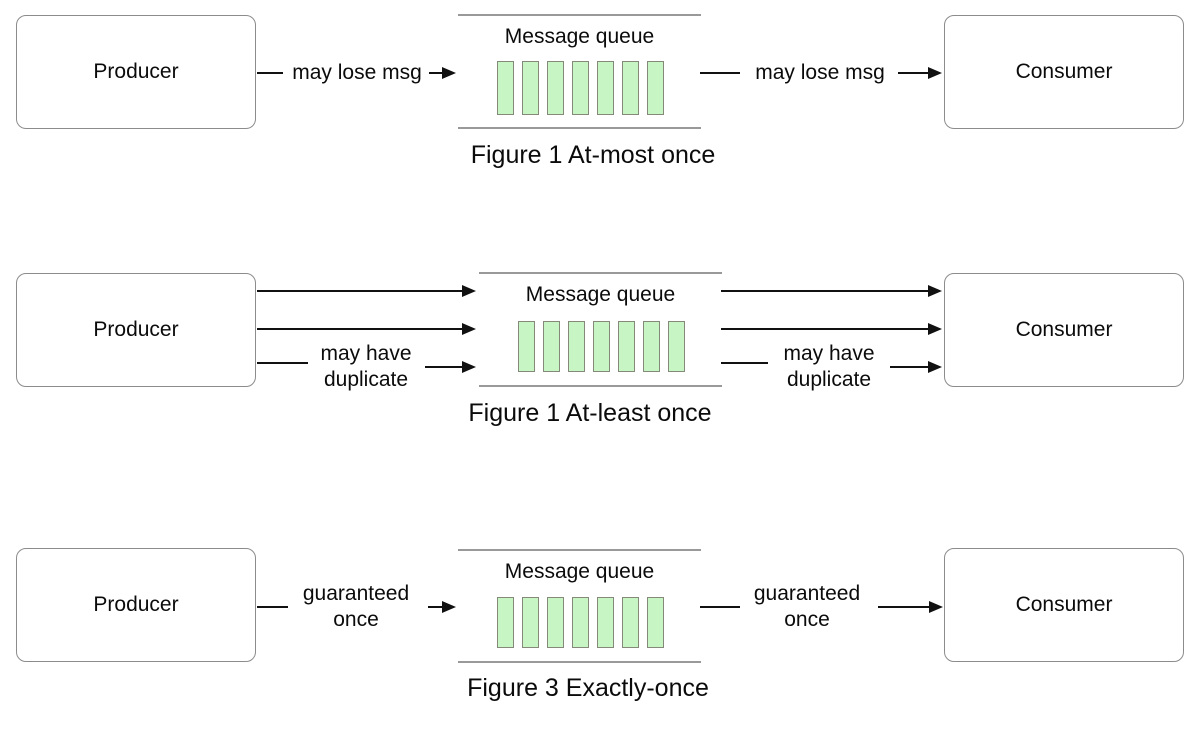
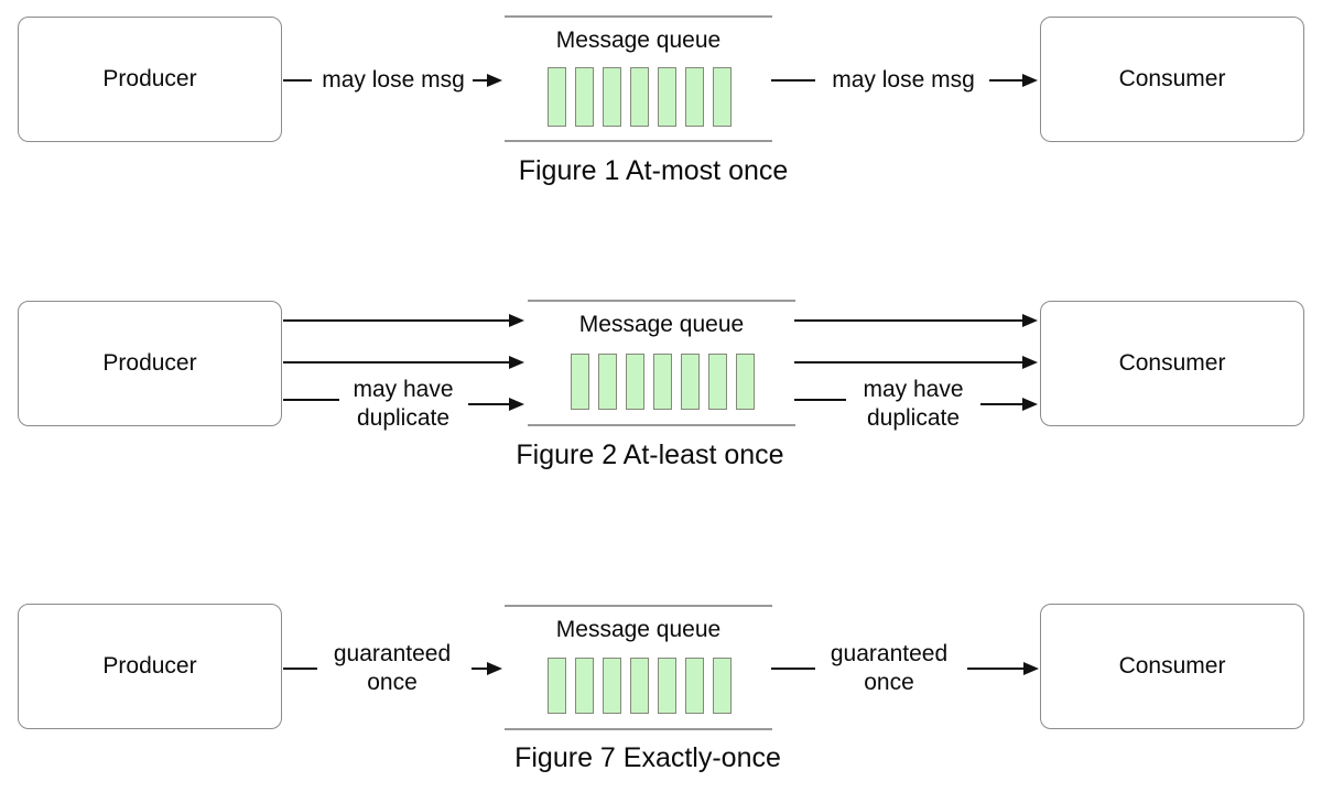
  Producer
  may lose msg
  Message queue
  may lose msg
  Consumer
  Figure 1 At-most once
  Producer
  may have duplicate
  Message queue
  may have duplicate
  Consumer
- Figure 1 At-least once
+ Figure 2 At-least once
  Producer
  guaranteed once
  Message queue
  guaranteed once
  Consumer
- Figure 3 Exactly-once
+ Figure 7 Exactly-once
